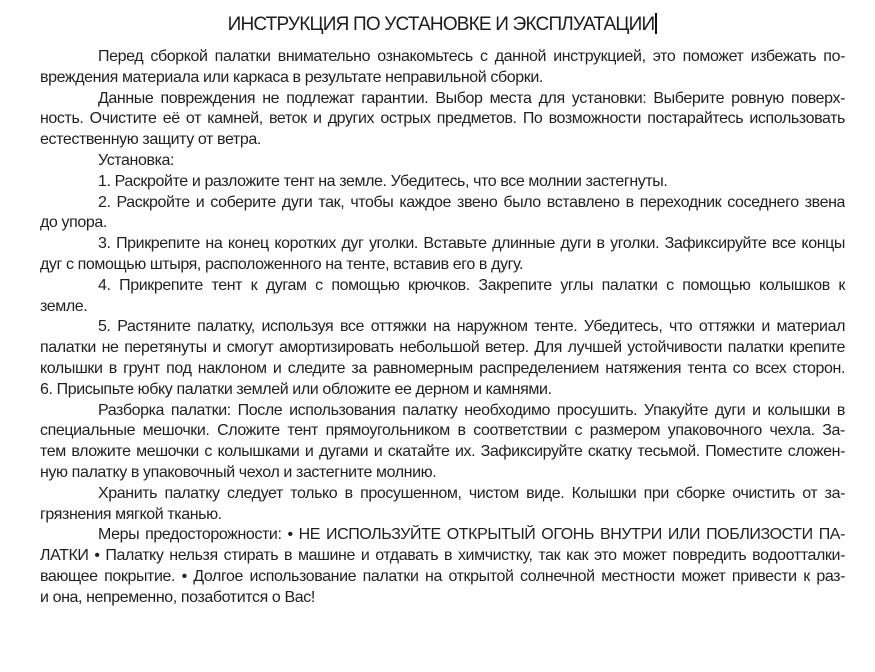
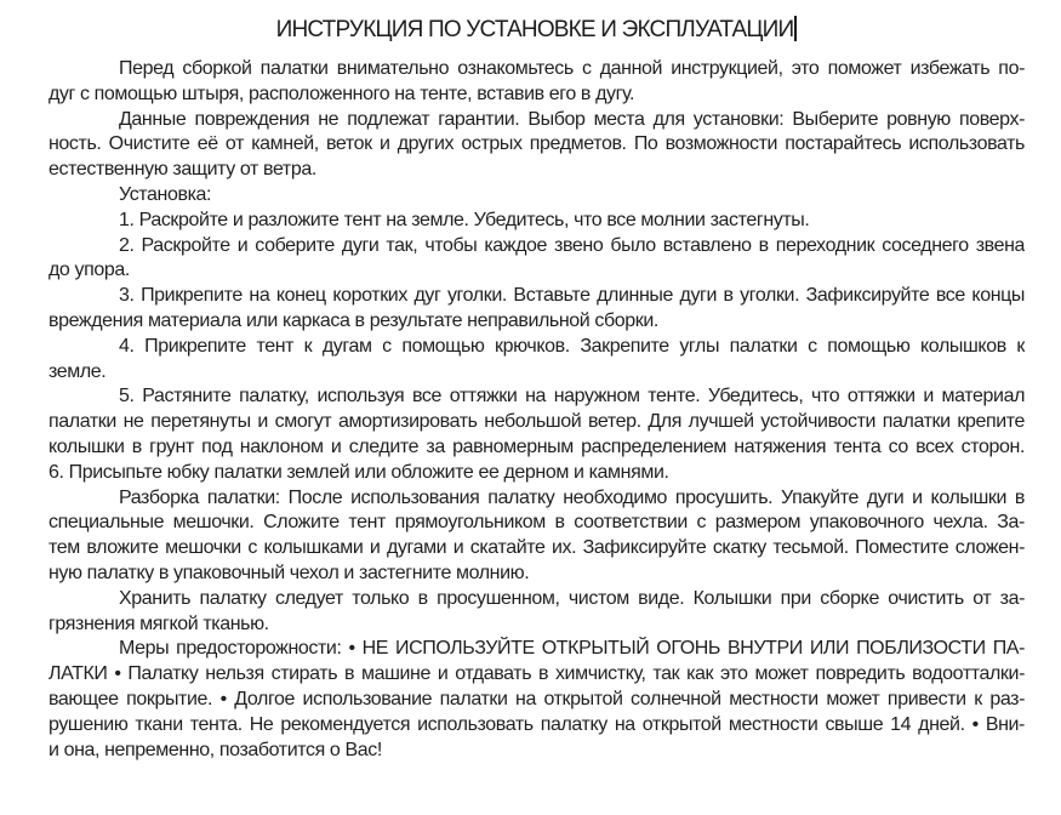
  ИНСТРУКЦИЯ ПО УСТАНОВКЕ И ЭКСПЛУАТАЦИИ
  Перед сборкой палатки внимательно ознакомьтесь с данной инструкцией, это поможет избежать по-
- вреждения материала или каркаса в результате неправильной сборки.
+ дуг с помощью штыря, расположенного на тенте, вставив его в дугу.
  Данные повреждения не подлежат гарантии. Выбор места для установки: Выберите ровную поверх-
  ность. Очистите её от камней, веток и других острых предметов. По возможности постарайтесь использовать
  естественную защиту от ветра.
  Установка:
  1. Раскройте и разложите тент на земле. Убедитесь, что все молнии застегнуты.
  2. Раскройте и соберите дуги так, чтобы каждое звено было вставлено в переходник соседнего звена
  до упора.
  3. Прикрепите на конец коротких дуг уголки. Вставьте длинные дуги в уголки. Зафиксируйте все концы
- дуг с помощью штыря, расположенного на тенте, вставив его в дугу.
+ вреждения материала или каркаса в результате неправильной сборки.
  4. Прикрепите тент к дугам с помощью крючков. Закрепите углы палатки с помощью колышков к
  земле.
  5. Растяните палатку, используя все оттяжки на наружном тенте. Убедитесь, что оттяжки и материал
  палатки не перетянуты и смогут амортизировать небольшой ветер. Для лучшей устойчивости палатки крепите
  колышки в грунт под наклоном и следите за равномерным распределением натяжения тента со всех сторон.
  6. Присыпьте юбку палатки землей или обложите ее дерном и камнями.
  Разборка палатки: После использования палатку необходимо просушить. Упакуйте дуги и колышки в
  специальные мешочки. Сложите тент прямоугольником в соответствии с размером упаковочного чехла. За-
  тем вложите мешочки с колышками и дугами и скатайте их. Зафиксируйте скатку тесьмой. Поместите сложен-
  ную палатку в упаковочный чехол и застегните молнию.
  Хранить палатку следует только в просушенном, чистом виде. Колышки при сборке очистить от за-
  грязнения мягкой тканью.
  Меры предосторожности: • НЕ ИСПОЛЬЗУЙТЕ ОТКРЫТЫЙ ОГОНЬ ВНУТРИ ИЛИ ПОБЛИЗОСТИ ПА-
  ЛАТКИ • Палатку нельзя стирать в машине и отдавать в химчистку, так как это может повредить водоотталки-
  вающее покрытие. • Долгое использование палатки на открытой солнечной местности может привести к раз-
+ рушению ткани тента. Не рекомендуется использовать палатку на открытой местности свыше 14 дней. • Вни-
  и она, непременно, позаботится о Вас!
